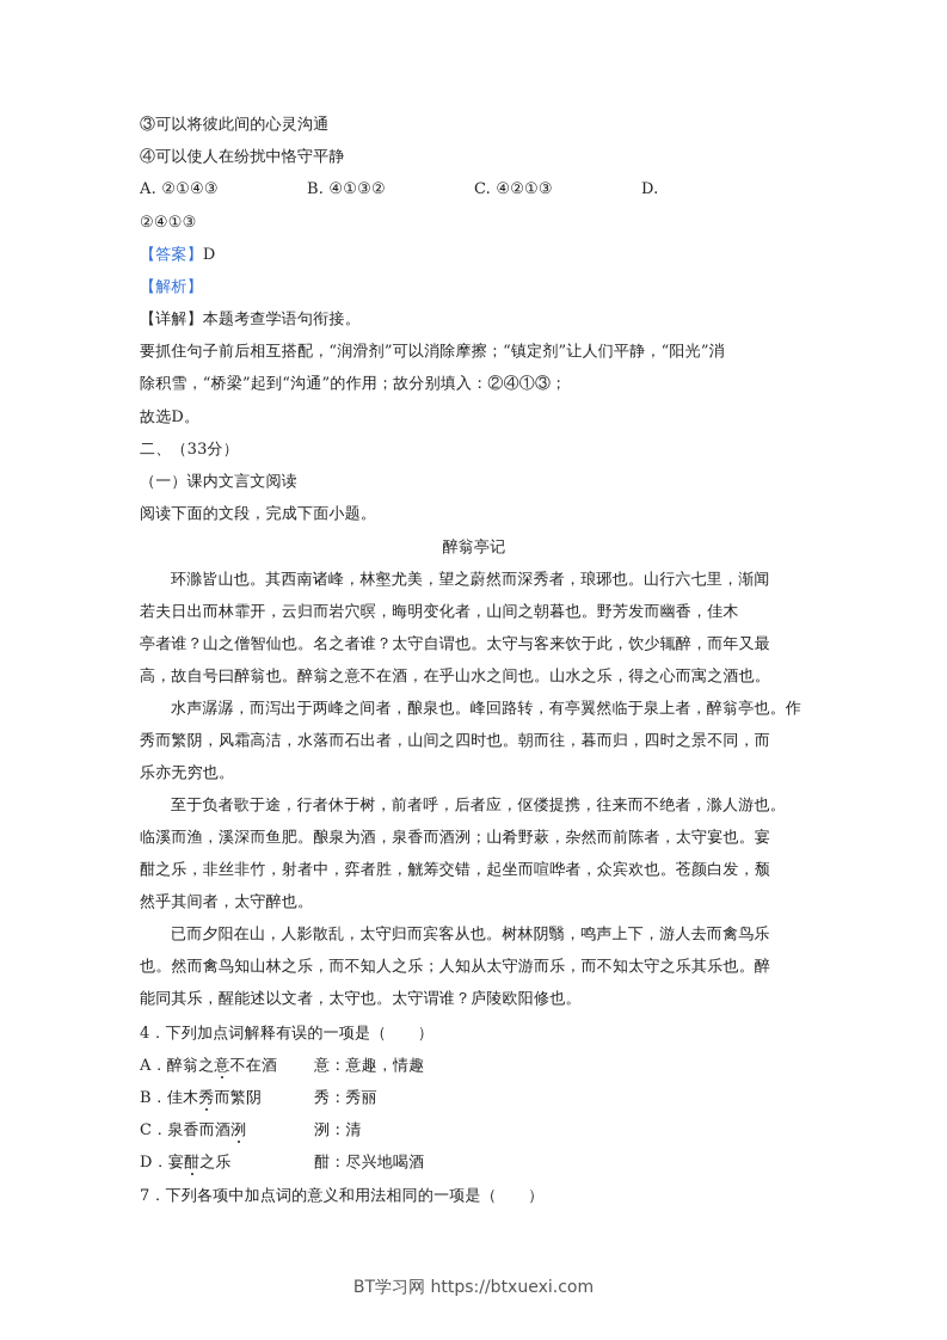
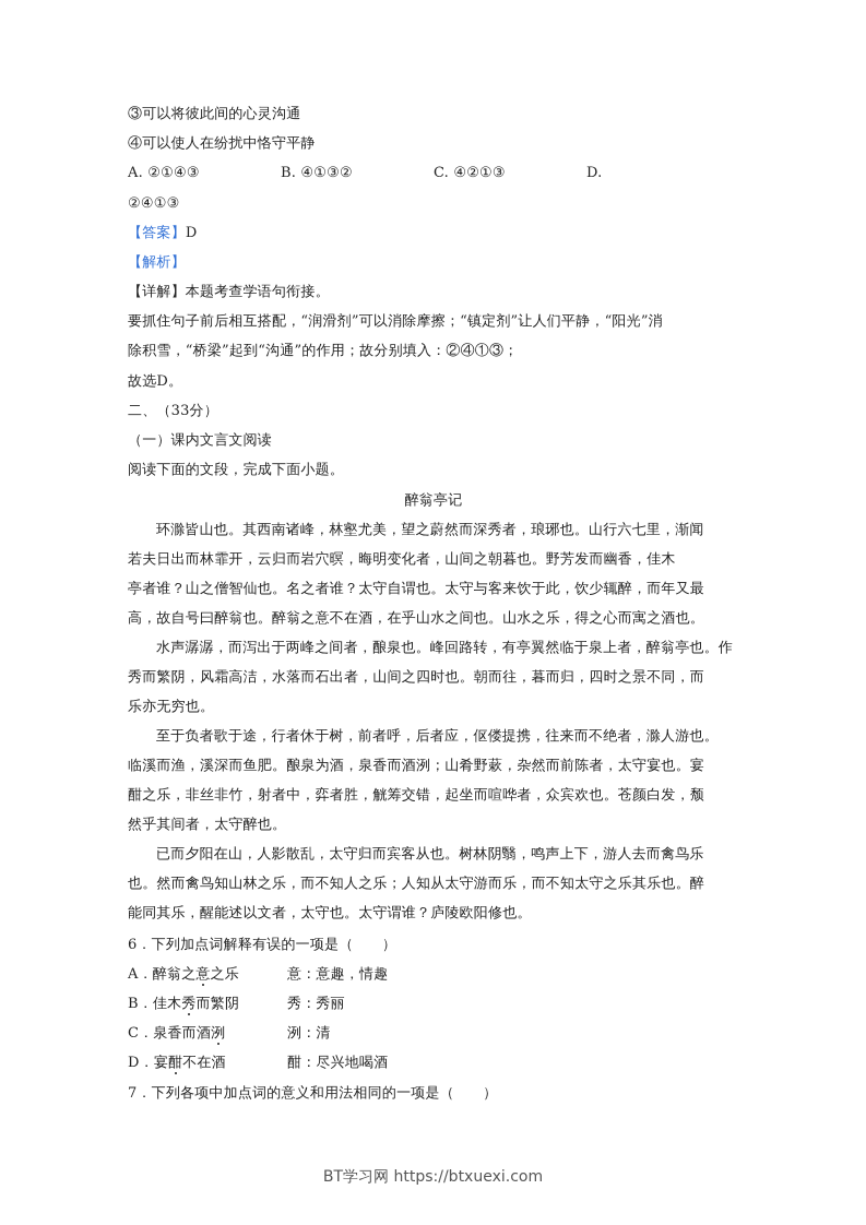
  ③可以将彼此间的心灵沟通
  ④可以使人在纷扰中恪守平静
  A. ②①④③
  B. ④①③②
  C. ④②①③
  D.
  ②④①③
  【答案】D
  【解析】
  【详解】本题考查学语句衔接。
  要抓住句子前后相互搭配，“润滑剂”可以消除摩擦；“镇定剂”让人们平静，“阳光”消
  除积雪，“桥梁”起到“沟通”的作用；故分别填入：②④①③；
  故选D。
  二、（33分）
  （一）课内文言文阅读
  阅读下面的文段，完成下面小题。
  醉翁亭记
  环滁皆山也。其西南诸峰，林壑尤美，望之蔚然而深秀者，琅琊也。山行六七里，渐闻
  若夫日出而林霏开，云归而岩穴暝，晦明变化者，山间之朝暮也。野芳发而幽香，佳木
  亭者谁？山之僧智仙也。名之者谁？太守自谓也。太守与客来饮于此，饮少辄醉，而年又最
  高，故自号曰醉翁也。醉翁之意不在酒，在乎山水之间也。山水之乐，得之心而寓之酒也。
  水声潺潺，而泻出于两峰之间者，酿泉也。峰回路转，有亭翼然临于泉上者，醉翁亭也。作
  秀而繁阴，风霜高洁，水落而石出者，山间之四时也。朝而往，暮而归，四时之景不同，而
  乐亦无穷也。
  至于负者歌于途，行者休于树，前者呼，后者应，伛偻提携，往来而不绝者，滁人游也。
  临溪而渔，溪深而鱼肥。酿泉为酒，泉香而酒洌；山肴野蔌，杂然而前陈者，太守宴也。宴
  酣之乐，非丝非竹，射者中，弈者胜，觥筹交错，起坐而喧哗者，众宾欢也。苍颜白发，颓
  然乎其间者，太守醉也。
  已而夕阳在山，人影散乱，太守归而宾客从也。树林阴翳，鸣声上下，游人去而禽鸟乐
  也。然而禽鸟知山林之乐，而不知人之乐；人知从太守游而乐，而不知太守之乐其乐也。醉
  能同其乐，醒能述以文者，太守也。太守谓谁？庐陵欧阳修也。
- 4．下列加点词解释有误的一项是（ ）
+ 6．下列加点词解释有误的一项是（ ）
- A．醉翁之意不在酒
+ A．醉翁之意之乐
  意：意趣，情趣
  B．佳木秀而繁阴
  秀：秀丽
  C．泉香而酒洌
  洌：清
- D．宴酣之乐
+ D．宴酣不在酒
  酣：尽兴地喝酒
  7．下列各项中加点词的意义和用法相同的一项是（ ）
  BT学习网 https://btxuexi.com
